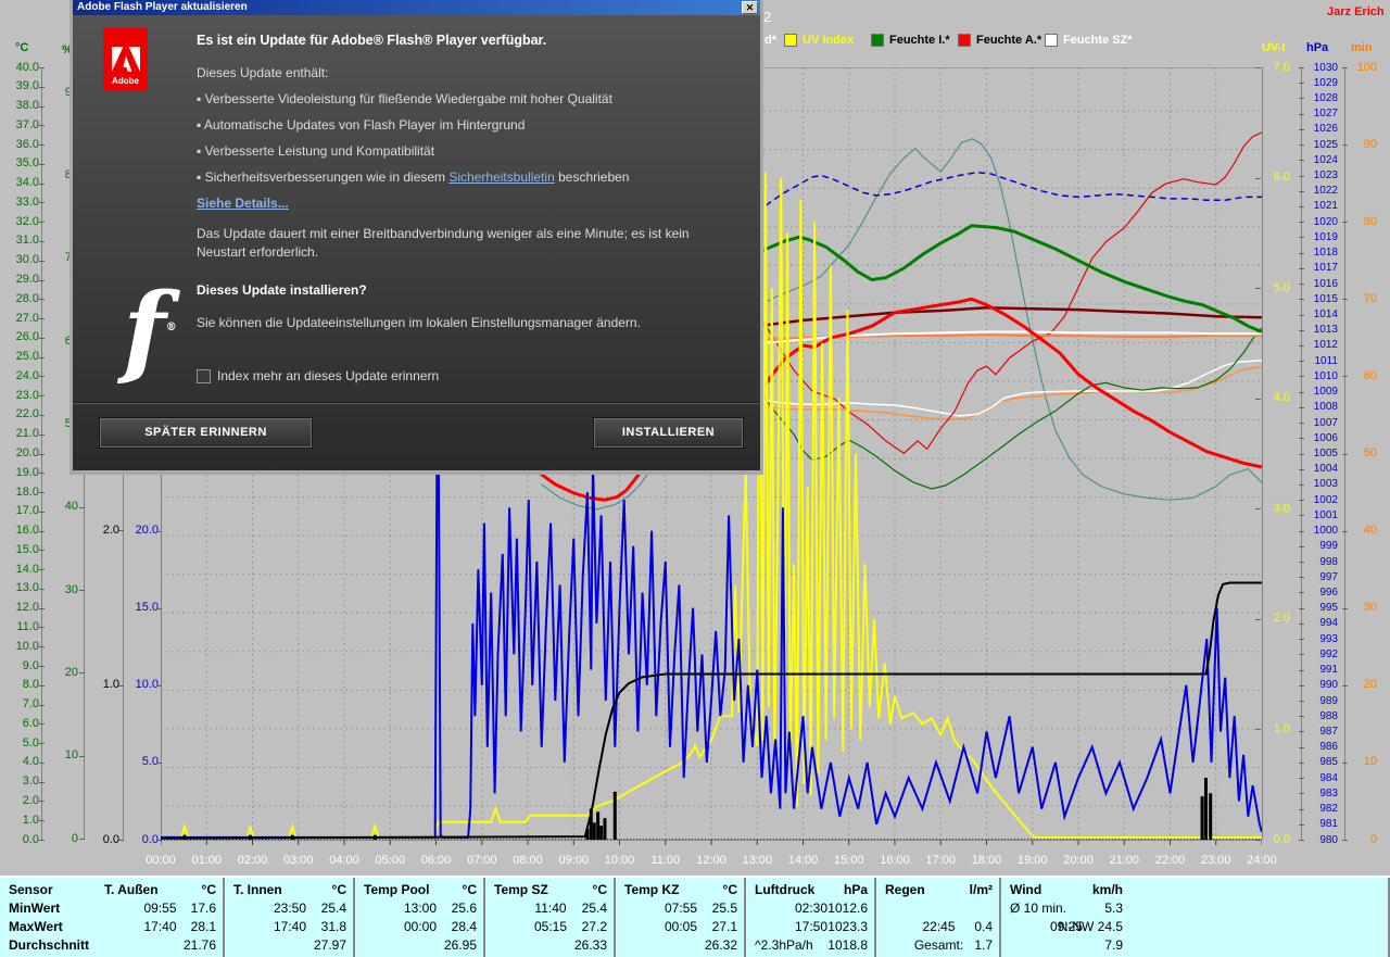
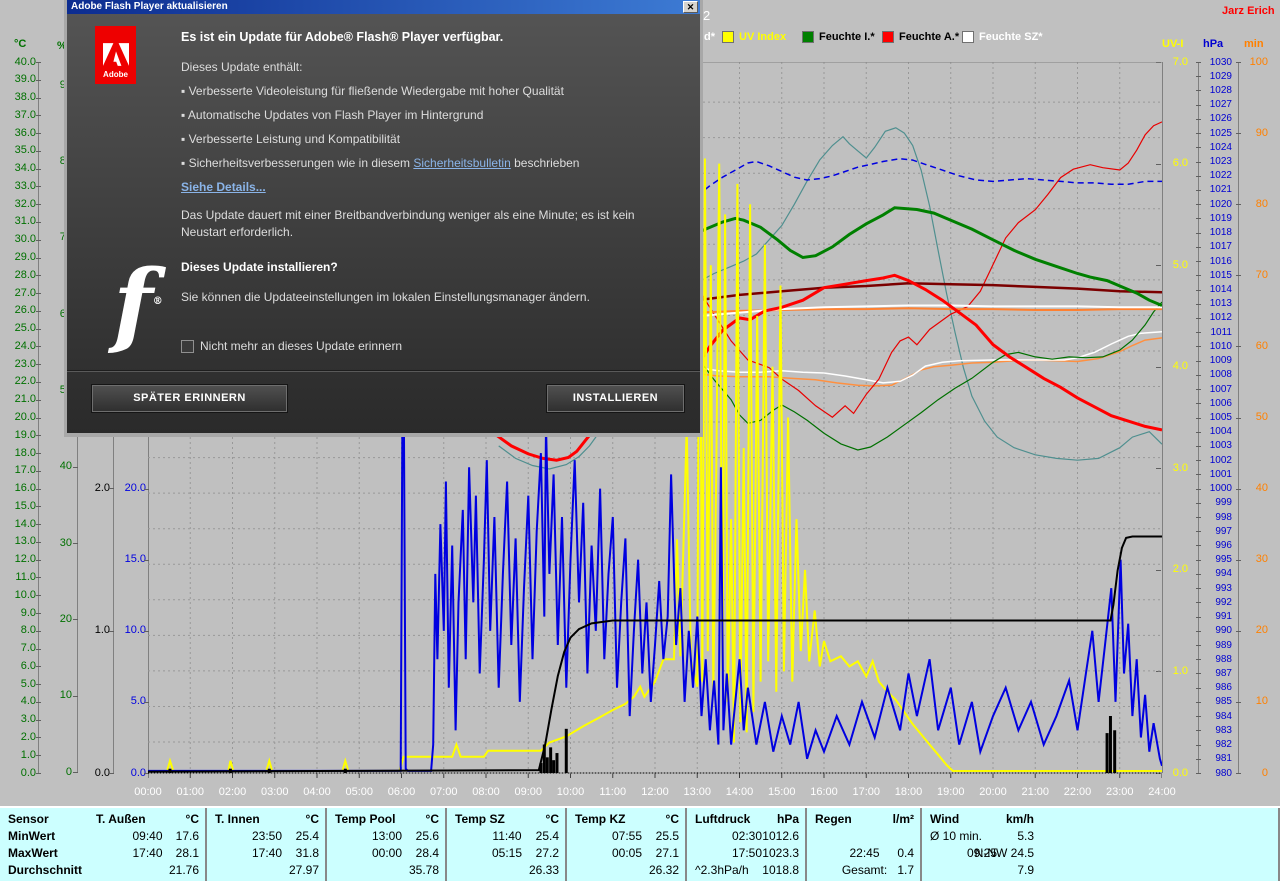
  2
  Jarz Erich
  d*
  UV Index
  Feuchte I.*
  Feuchte A.*
  Feuchte SZ*
  °C
  0.0
  1.0
  2.0
  3.0
  4.0
  5.0
  6.0
  7.0
  8.0
  9.0
  10.0
  11.0
  12.0
  13.0
  14.0
  15.0
  16.0
  17.0
  18.0
  19.0
  20.0
  21.0
  22.0
  23.0
  24.0
  25.0
  26.0
  27.0
  28.0
  29.0
  30.0
  31.0
  32.0
  33.0
  34.0
  35.0
  36.0
  37.0
  38.0
  39.0
  40.0
  %
  0
  10
  20
  30
  40
  0.0
  1.0
  2.0
  0.0
  5.0
  10.0
  15.0
  20.0
  UV-I
  0.0
  1.0
  2.0
  3.0
  4.0
  5.0
  6.0
  7.0
  hPa
  980
  981
  982
  983
  984
  985
  986
  987
  988
  989
  990
  991
  992
  993
  994
  995
  996
  997
  998
  999
  1000
  1001
  1002
  1003
  1004
  1005
  1006
  1007
  1008
  1009
  1010
  1011
  1012
  1013
  1014
  1015
  1016
  1017
  1018
  1019
  1020
  1021
  1022
  1023
  1024
  1025
  1026
  1027
  1028
  1029
  1030
  min
  0
  10
  20
  30
  40
  50
  60
  70
  80
  90
  100
  00:00
  01:00
  02:00
  03:00
  04:00
  05:00
  06:00
  07:00
  08:00
  09:00
  10:00
  11:00
  12:00
  13:00
  14:00
  15:00
  16:00
  17:00
  18:00
  19:00
  20:00
  21:00
  22:00
  23:00
  24:00
  Sensor
  MinWert
  MaxWert
  Durchschnitt
  T. Außen
  °C
- 09:55
+ 09:40
  17.6
  17:40
  28.1
  21.76
  T. Innen
  °C
  23:50
  25.4
  17:40
  31.8
  27.97
  Temp Pool
  °C
  13:00
  25.6
  00:00
  28.4
- 26.95
+ 35.78
  Temp SZ
  °C
  11:40
  25.4
  05:15
  27.2
  26.33
  Temp KZ
  °C
  07:55
  25.5
  00:05
  27.1
  26.32
  Luftdruck
  hPa
  02:30
  1012.6
  17:50
  1023.3
  ^2.3hPa/h
  1018.8
  Regen
  l/m²
  22:45
  0.4
  Gesamt:
  1.7
  Wind
  km/h
  Ø 10 min.
  5.3
  09:25
  N-NW 24.5
  7.9
  Adobe Flash Player aktualisieren
  ✕
  Adobe
  Es ist ein Update für Adobe® Flash® Player verfügbar.
  Dieses Update enthält:
  ▪ Verbesserte Videoleistung für fließende Wiedergabe mit hoher Qualität
  ▪ Automatische Updates von Flash Player im Hintergrund
  ▪ Verbesserte Leistung und Kompatibilität
  ▪ Sicherheitsverbesserungen wie in diesem Sicherheitsbulletin beschrieben
  Siehe Details...
  Das Update dauert mit einer Breitbandverbindung weniger als eine Minute; es ist kein
  Neustart erforderlich.
  Dieses Update installieren?
  Sie können die Updateeinstellungen im lokalen Einstellungsmanager ändern.
  f®
- Index mehr an dieses Update erinnern
+ Nicht mehr an dieses Update erinnern
  SPÄTER ERINNERN
  INSTALLIEREN
